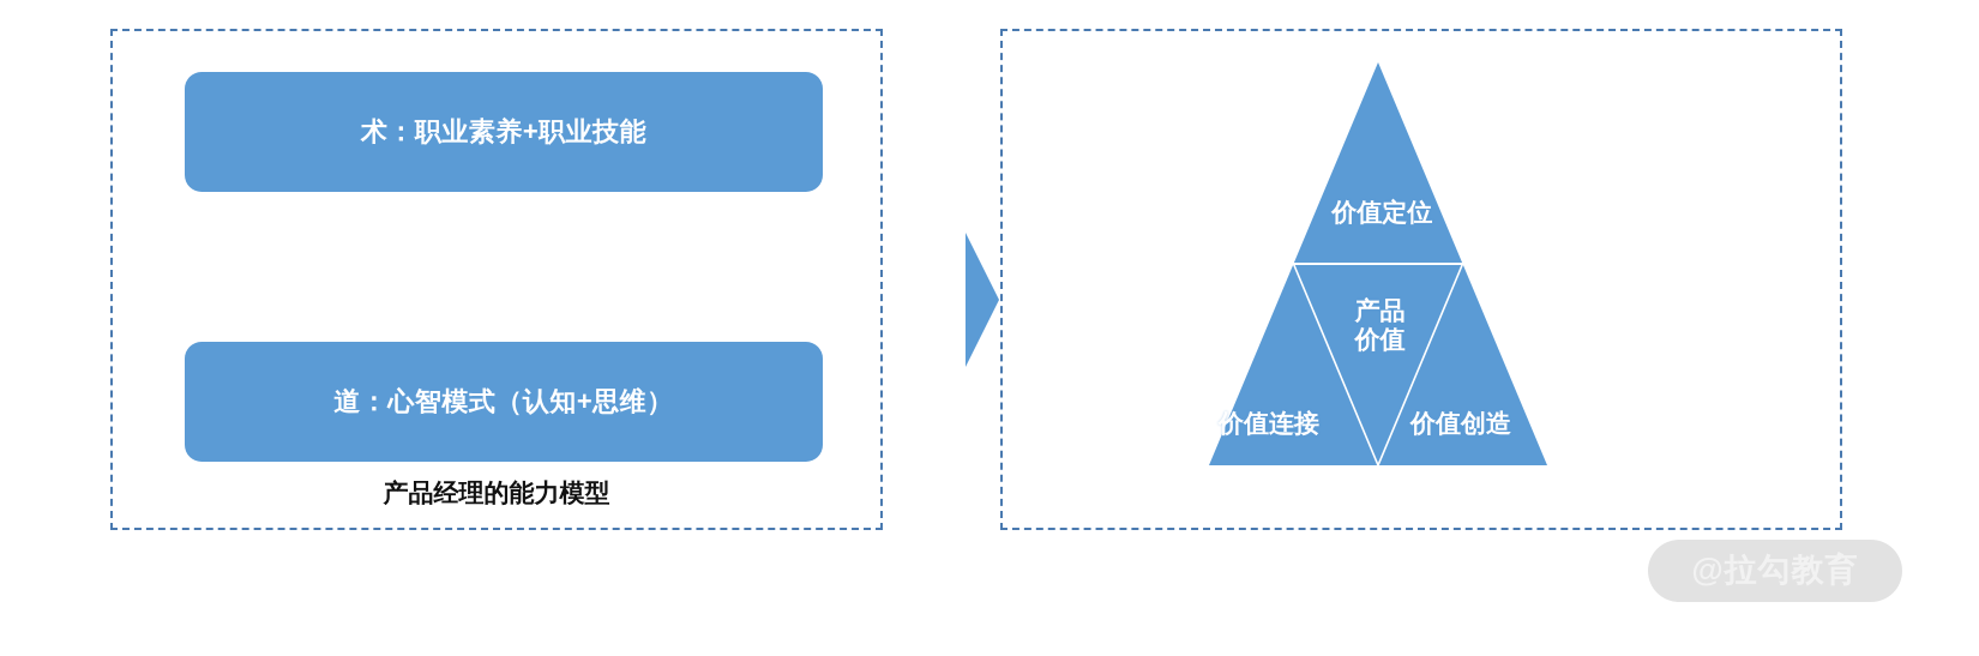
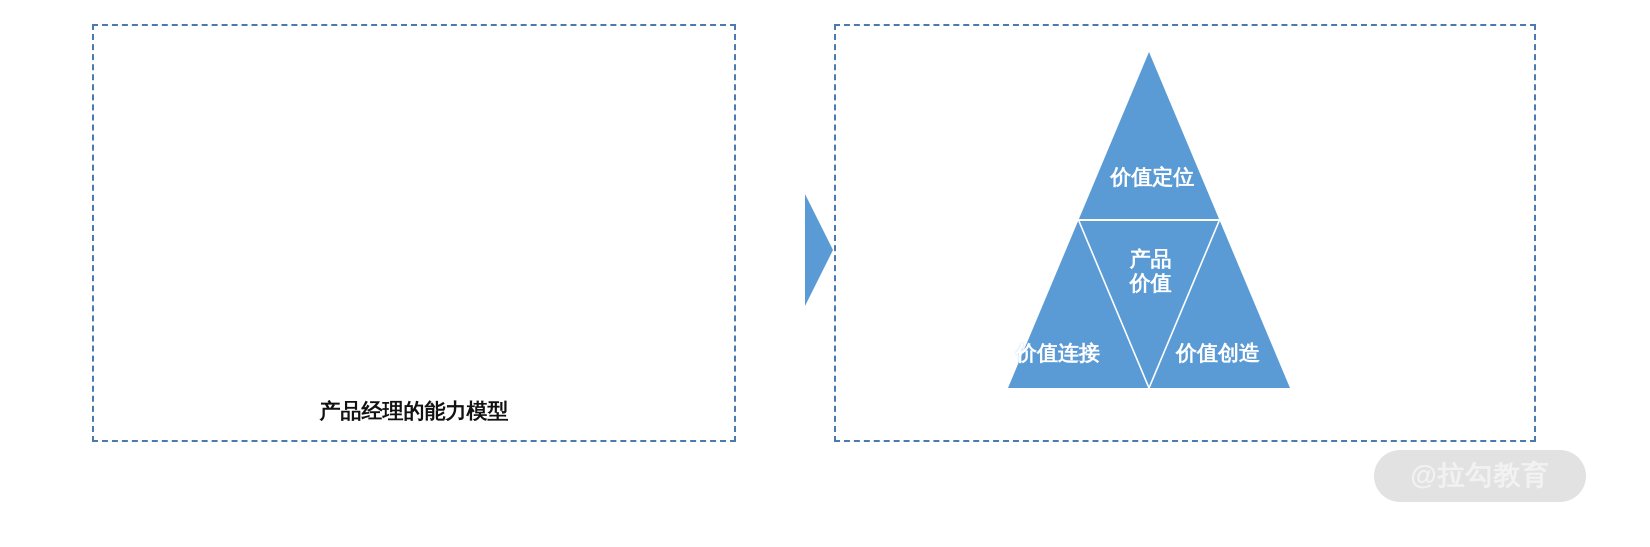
- 术：职业素养+职业技能
- 道：心智模式（认知+思维）
  产品经理的能力模型
  价值定位
  产品
  价值
  价值连接
  价值创造
